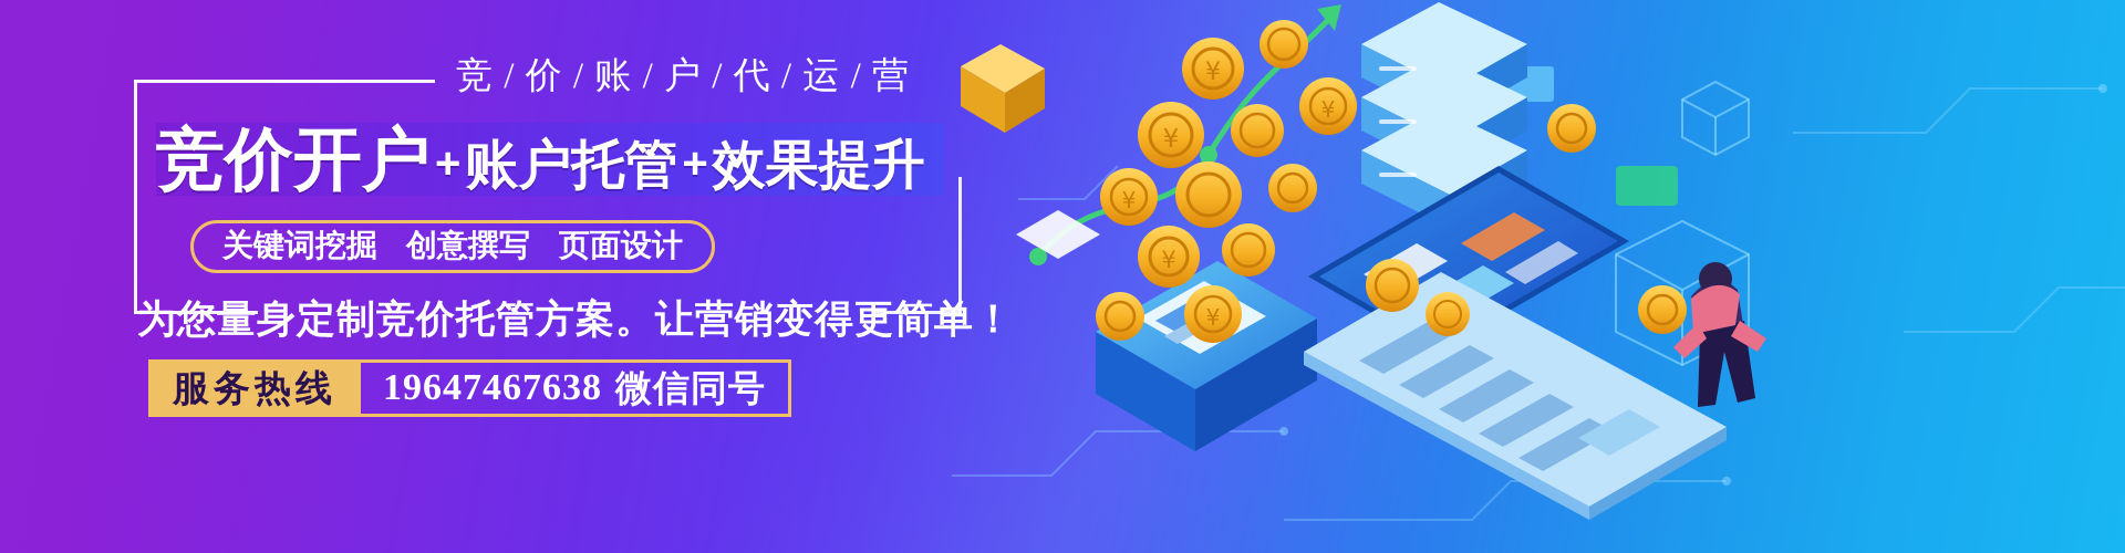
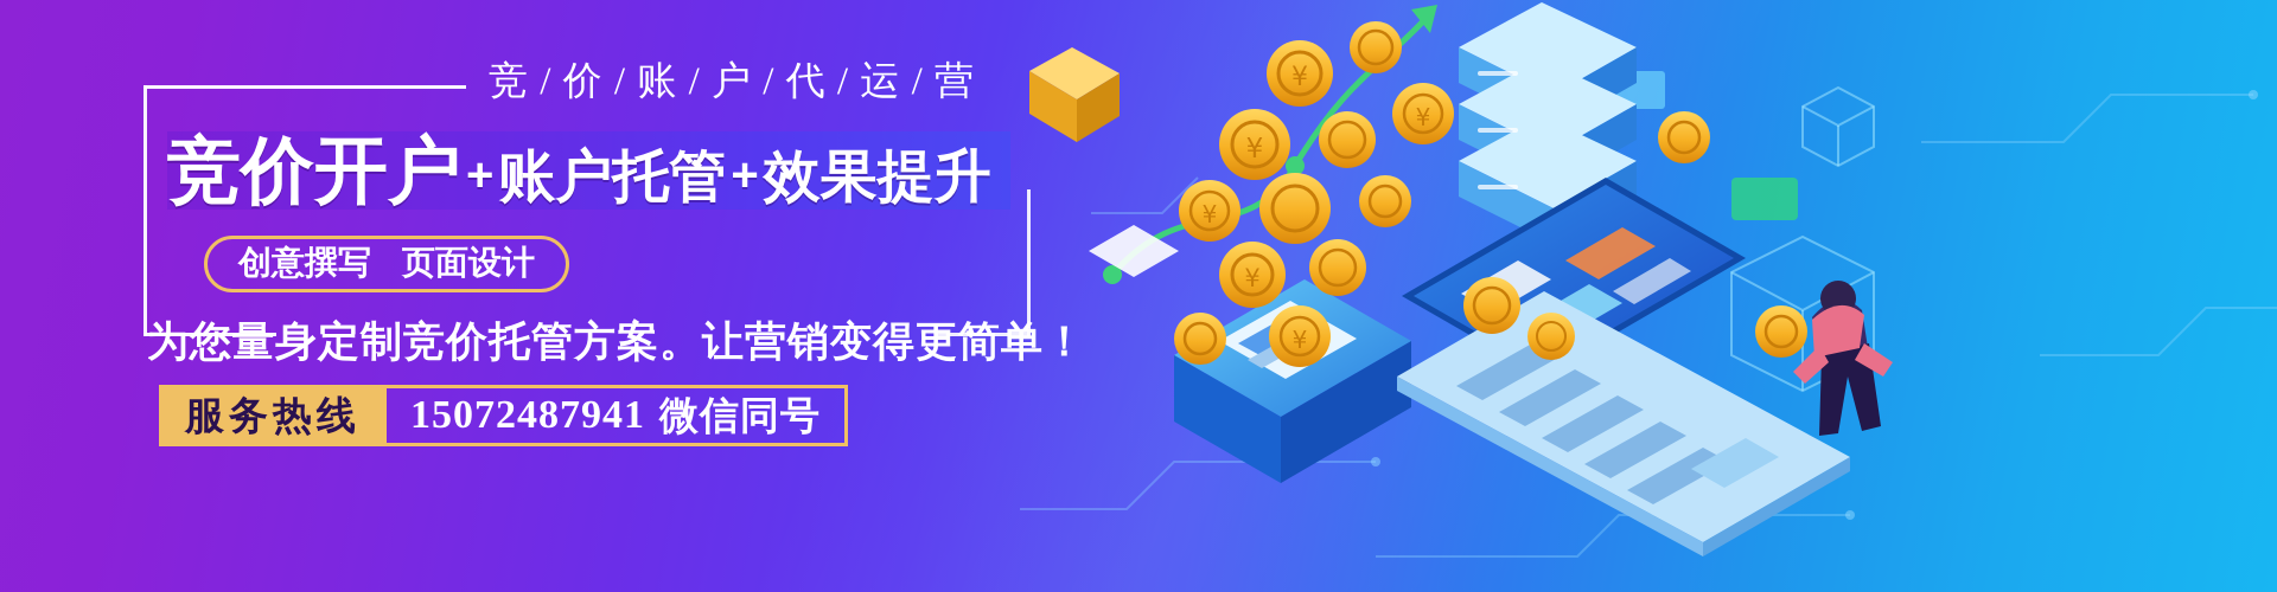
  竞 / 价 / 账 / 户 / 代 / 运 / 营
  竞价开户
  +
  账户托管
  +
  效果提升
- 关键词挖掘
  创意撰写
  页面设计
  为您量身定制竞价托管方案。让营销变得更简单！
  服务热线
- 19647467638
+ 15072487941
  微信同号
  ¥
  ¥
  ¥
  ¥
  ¥
  ¥
